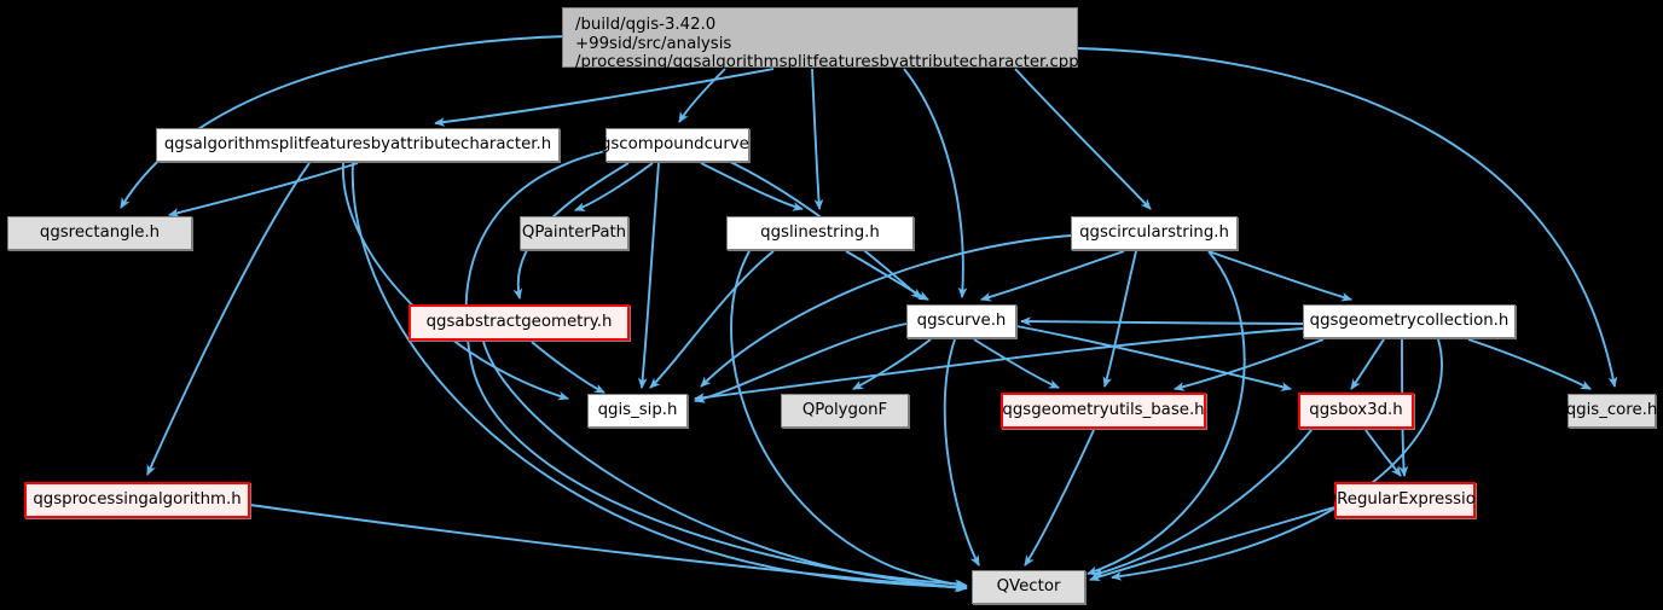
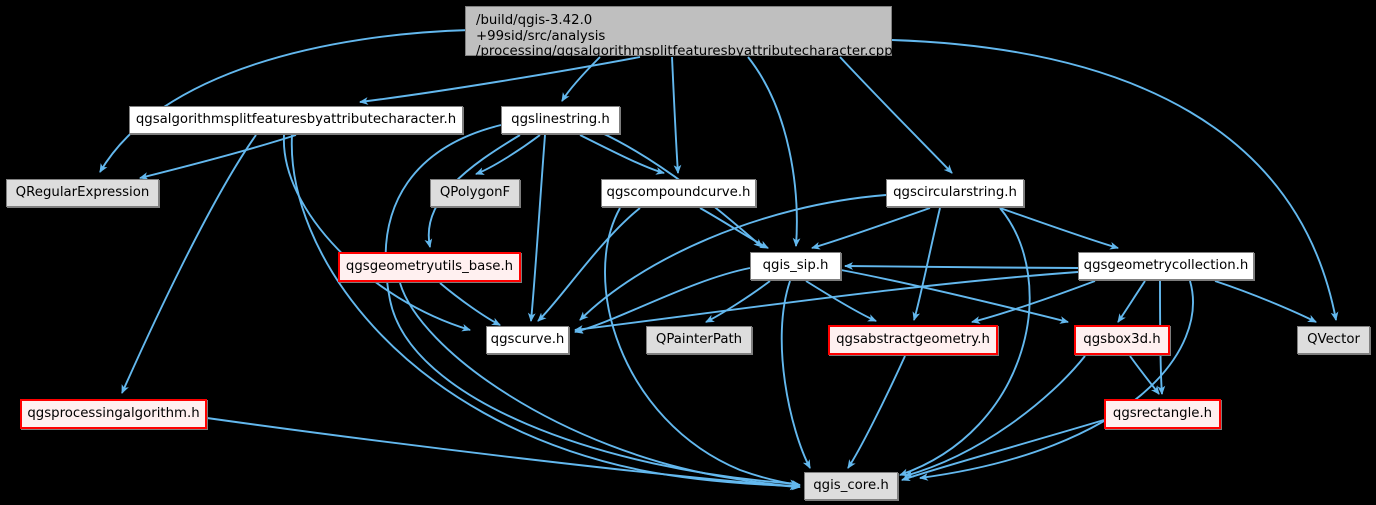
  /build/qgis-3.42.0
  +99sid/src/analysis
  /processing/qgsalgorithmsplitfeaturesbyattributecharacter.cpp
  qgsalgorithmsplitfeaturesbyattributecharacter.h
- qgscompoundcurve.h
+ qgslinestring.h
- qgsrectangle.h
+ QRegularExpression
- QPainterPath
+ QPolygonF
- qgslinestring.h
+ qgscompoundcurve.h
  qgscircularstring.h
- qgsabstractgeometry.h
+ qgsgeometryutils_base.h
- qgscurve.h
+ qgis_sip.h
  qgsgeometrycollection.h
- qgis_sip.h
+ qgscurve.h
- QPolygonF
+ QPainterPath
- qgsgeometryutils_base.h
+ qgsabstractgeometry.h
  qgsbox3d.h
- qgis_core.h
+ QVector
  qgsprocessingalgorithm.h
- QRegularExpression
+ qgsrectangle.h
- QVector
+ qgis_core.h
